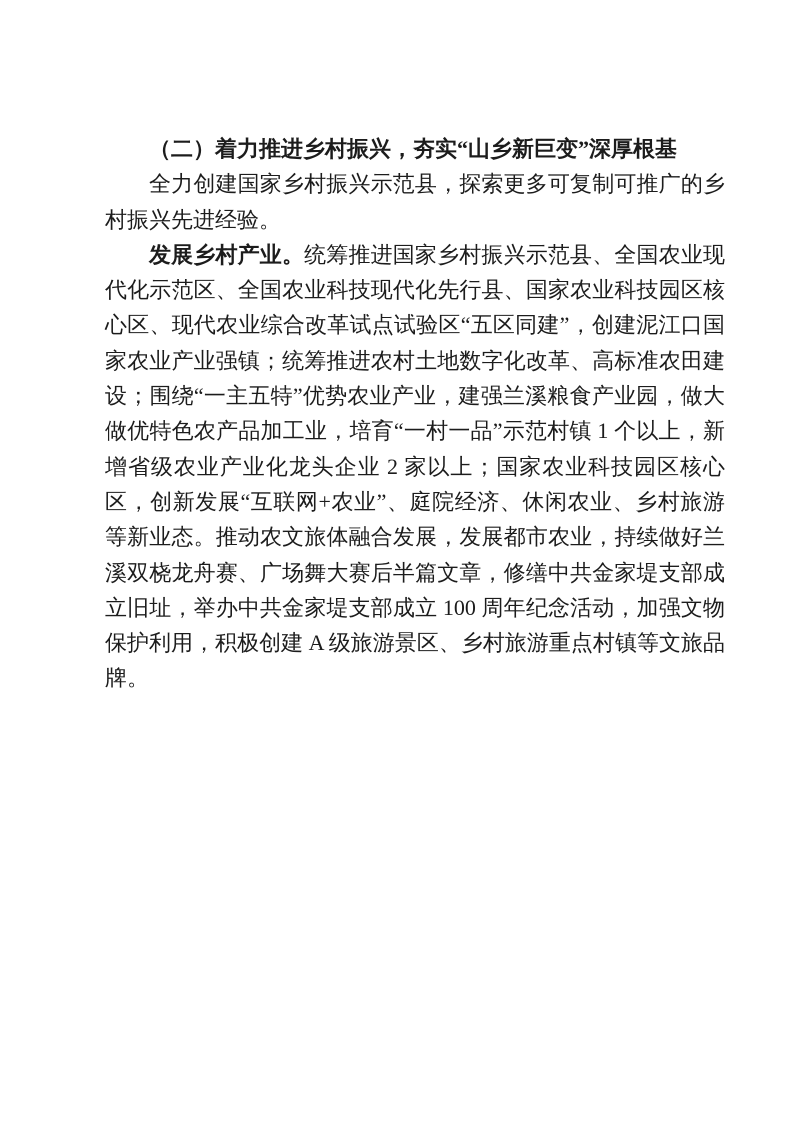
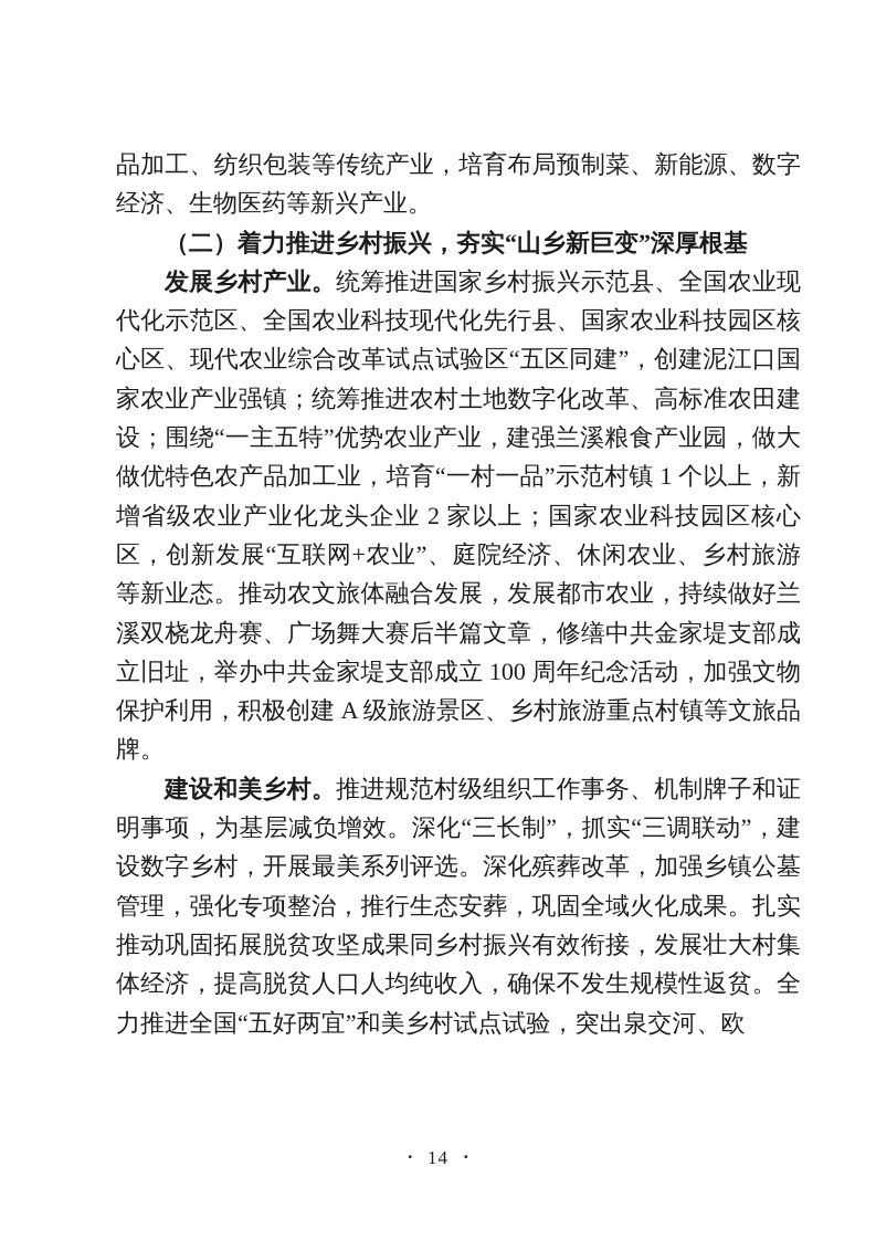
+ 品加工、纺织包装等传统产业，培育布局预制菜、新能源、数字经济、生物医药等新兴产业。
  （二）着力推进乡村振兴，夯实“山乡新巨变”深厚根基
- 全力创建国家乡村振兴示范县，探索更多可复制可推广的乡村振兴先进经验。
  发展乡村产业。统筹推进国家乡村振兴示范县、全国农业现代化示范区、全国农业科技现代化先行县、国家农业科技园区核心区、现代农业综合改革试点试验区“五区同建”，创建泥江口国家农业产业强镇；统筹推进农村土地数字化改革、高标准农田建设；围绕“一主五特”优势农业产业，建强兰溪粮食产业园，做大做优特色农产品加工业，培育“一村一品”示范村镇 1 个以上，新增省级农业产业化龙头企业 2 家以上；国家农业科技园区核心区，创新发展“互联网+农业”、庭院经济、休闲农业、乡村旅游等新业态。推动农文旅体融合发展，发展都市农业，持续做好兰溪双桡龙舟赛、广场舞大赛后半篇文章，修缮中共金家堤支部成立旧址，举办中共金家堤支部成立 100 周年纪念活动，加强文物保护利用，积极创建 A 级旅游景区、乡村旅游重点村镇等文旅品牌。
+ 建设和美乡村。推进规范村级组织工作事务、机制牌子和证明事项，为基层减负增效。深化“三长制”，抓实“三调联动”，建设数字乡村，开展最美系列评选。深化殡葬改革，加强乡镇公墓管理，强化专项整治，推行生态安葬，巩固全域火化成果。扎实推动巩固拓展脱贫攻坚成果同乡村振兴有效衔接，发展壮大村集体经济，提高脱贫人口人均纯收入，确保不发生规模性返贫。全力推进全国“五好两宜”和美乡村试点试验，突出泉交河、欧
+ · 14 ·
